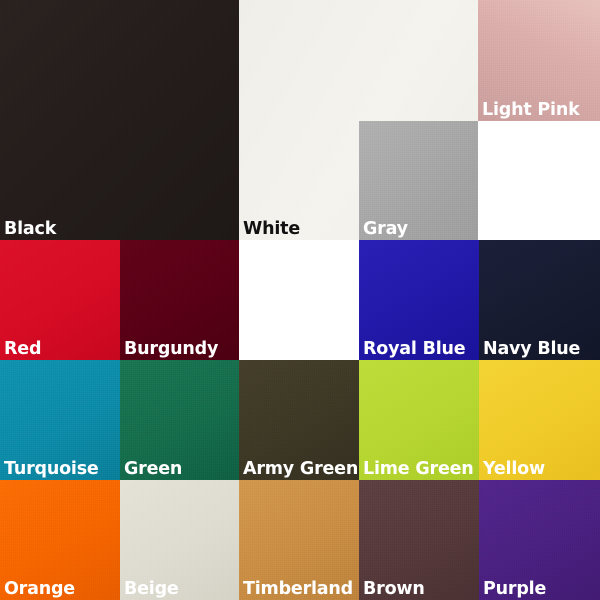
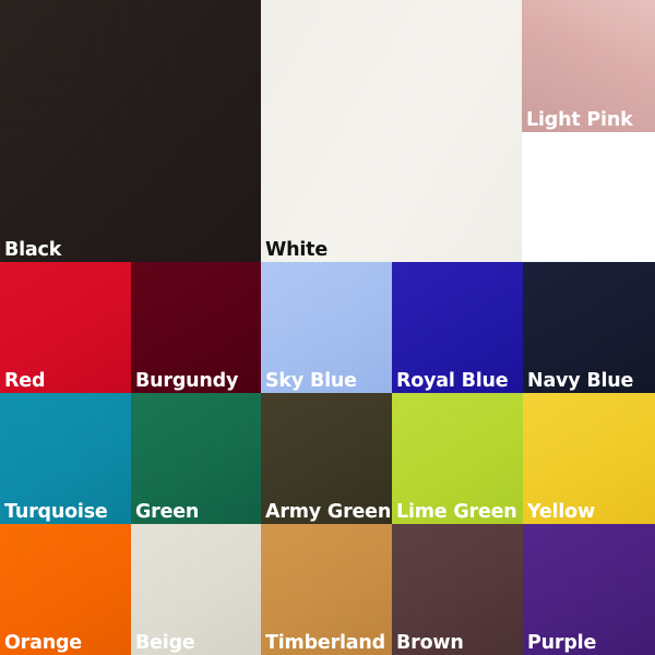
  Black
  White
- Gray
  Light Pink
  Red
  Burgundy
+ Sky Blue
  Royal Blue
  Navy Blue
  Turquoise
  Green
  Army Green
  Lime Green
  Yellow
  Orange
  Beige
  Timberland
  Brown
  Purple
